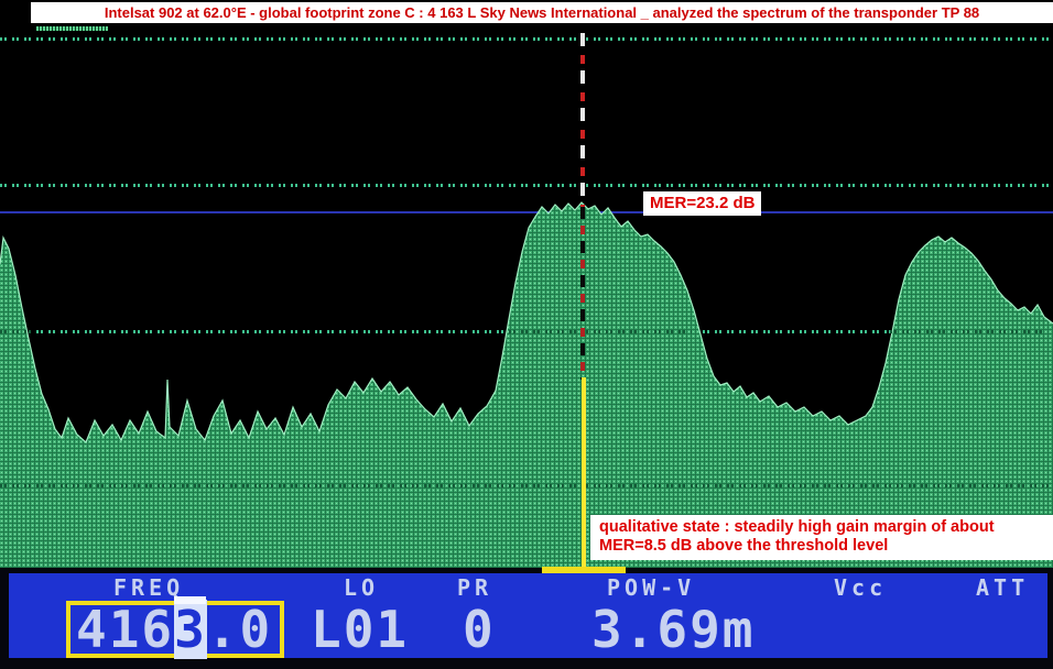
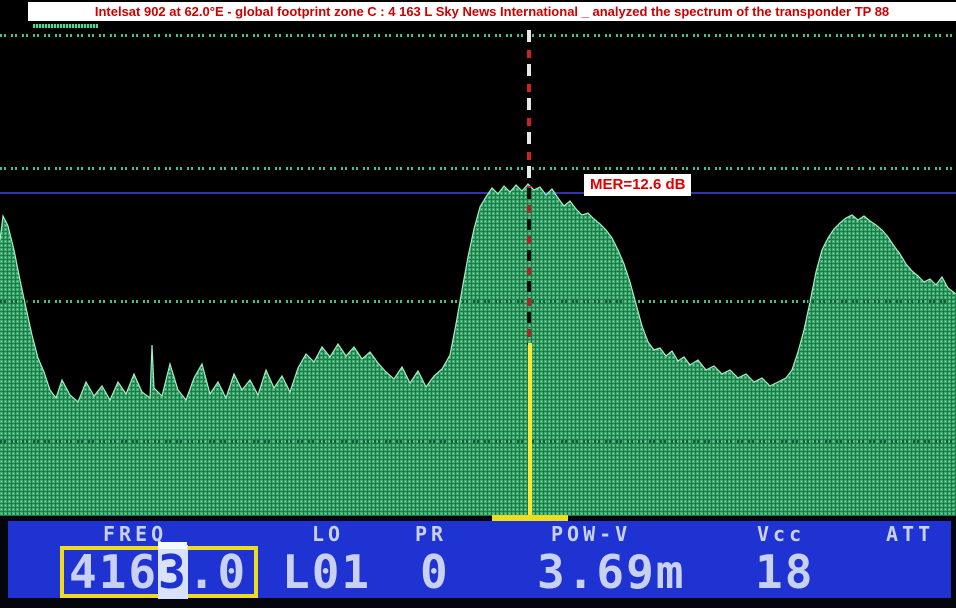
  Intelsat 902 at 62.0°E - global footprint zone C : 4 163 L Sky News International _ analyzed the spectrum of the transponder TP 88
- MER=23.2 dB
+ MER=12.6 dB
- qualitative state : steadily high gain margin of about
- MER=8.5 dB above the threshold level
  FREQ
  LO
  PR
  POW-V
  Vcc
  ATT
  4163.0
  L01
  0
  3.69m
+ 18
